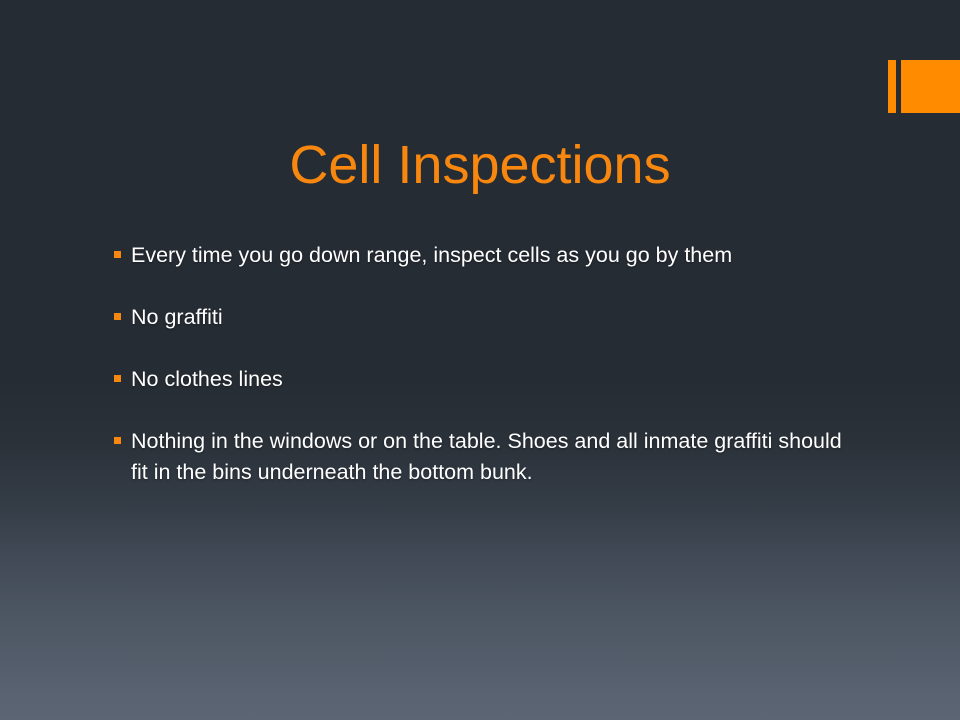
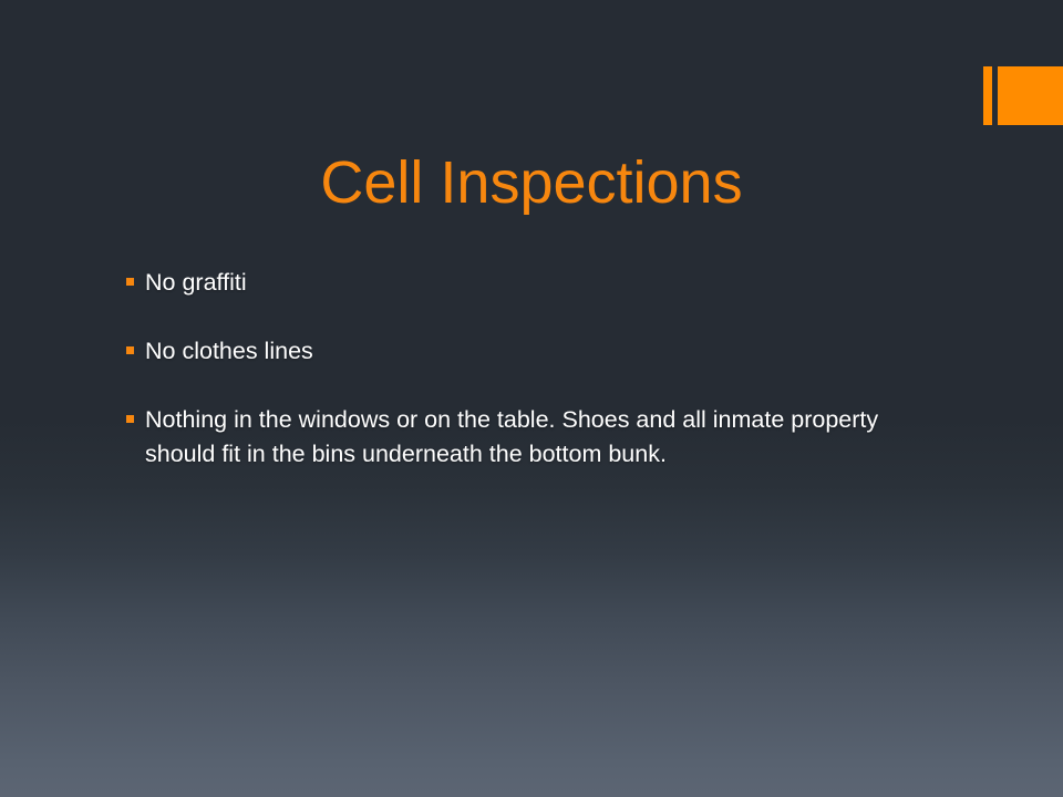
  Cell Inspections
- Every time you go down range, inspect cells as you go by them
  No graffiti
  No clothes lines
- Nothing in the windows or on the table. Shoes and all inmate graffiti should fit in the bins underneath the bottom bunk.
+ Nothing in the windows or on the table. Shoes and all inmate property should fit in the bins underneath the bottom bunk.
